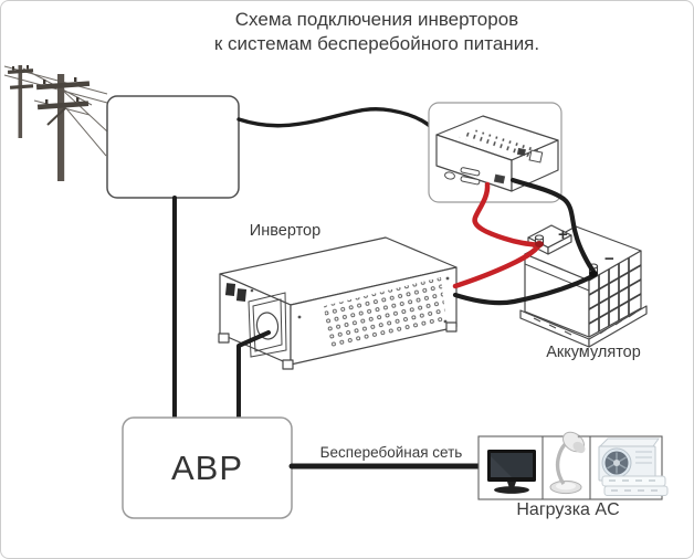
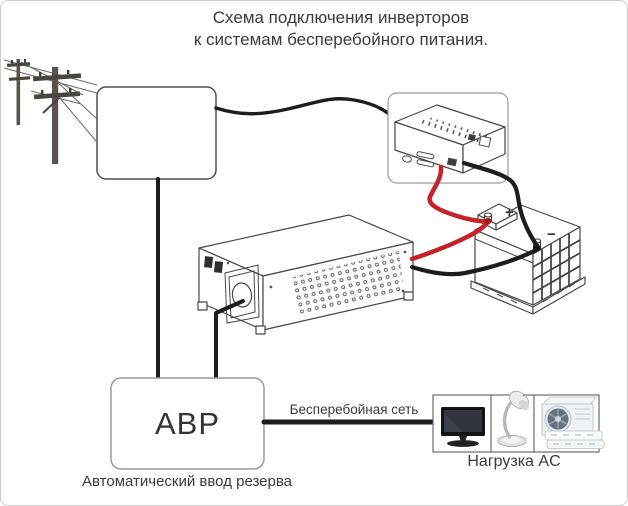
  +
  −
  Схема подключения инверторов
  к системам бесперебойного питания.
- Инвертор
- Аккумулятор
  АВР
+ Автоматический ввод резерва
  Бесперебойная сеть
  Нагрузка AC
